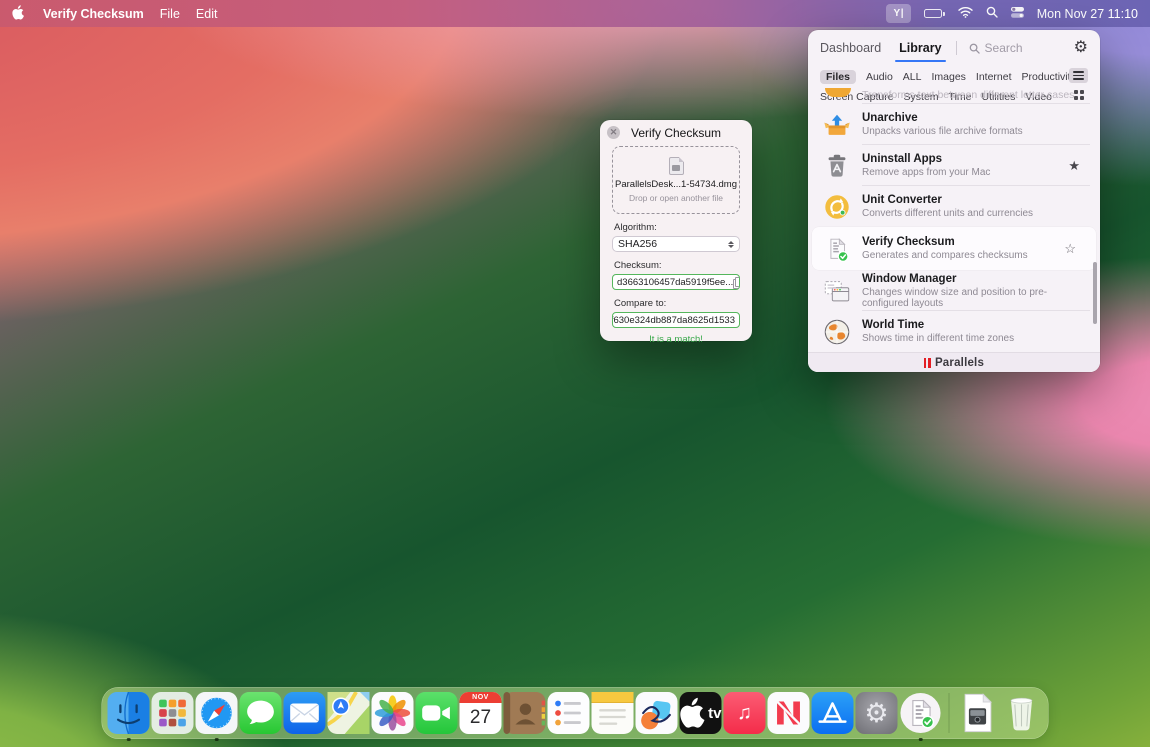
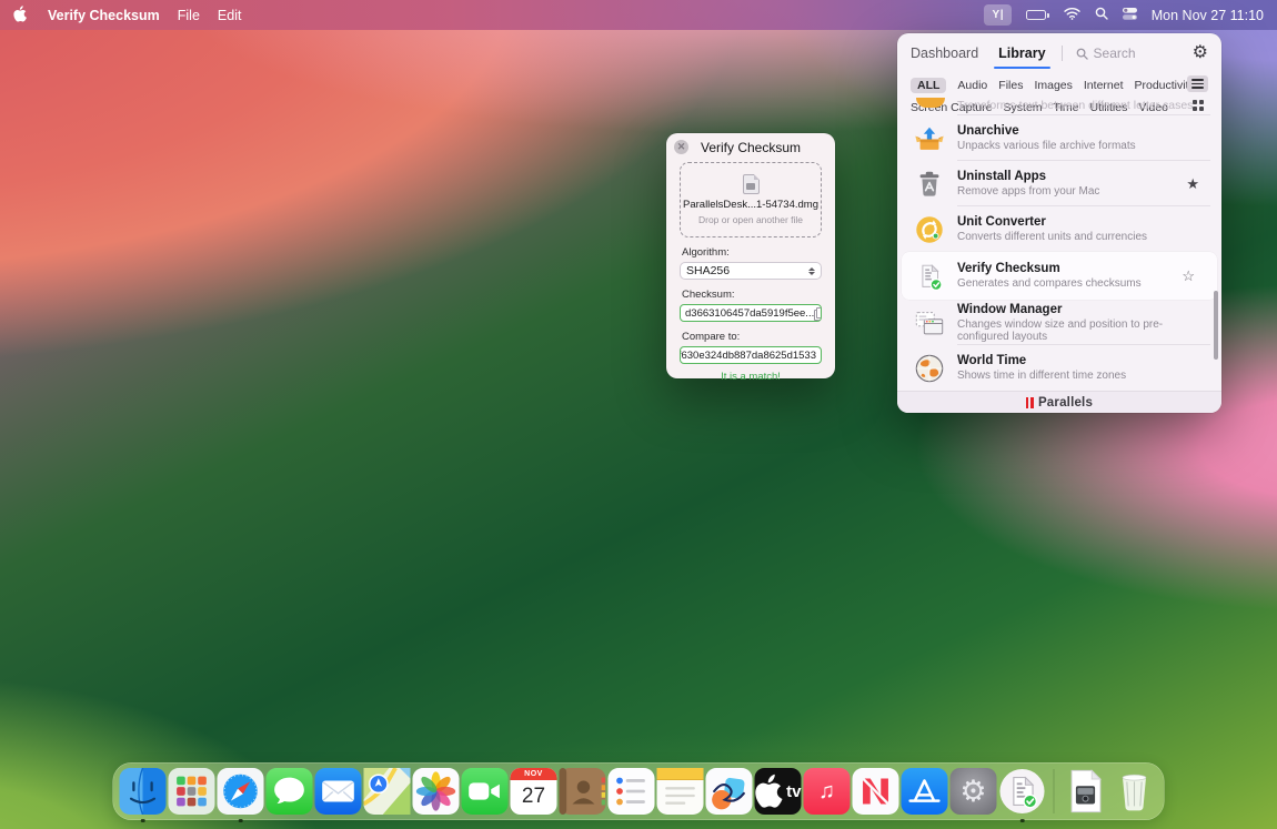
  Verify Checksum
  File
  Edit
  Y|
  Mon Nov 27 11:10
  ✕
  Verify Checksum
  ParallelsDesk...1-54734.dmg
  Drop or open another file
  Algorithm:
  SHA256
  Checksum:
  d3663106457da5919f5ee...
  Compare to:
  f630e324db887da8625d1533
  It is a match!
  Dashboard
  Library
  Search
  ⚙
- Files
+ ALL
  Audio
- ALL
+ Files
  Images
  Internet
  Productivi
  Scn Capture
  System
  Time
  Utilities
  Video
  Transforms text between different letter cases
  Unarchive
  Unpacks various file archive formats
  Uninstall Apps
  Remove apps from your Mac
  ★
  Unit Converter
  Converts different units and currencies
  Verify Checksum
  Generates and compares checksums
  ☆
  Window Manager
  Changes window size and position to pre-configured layouts
  World Time
  Shows time in different time zones
  Parallels
  27
  tv
  ♫
  ⚙
